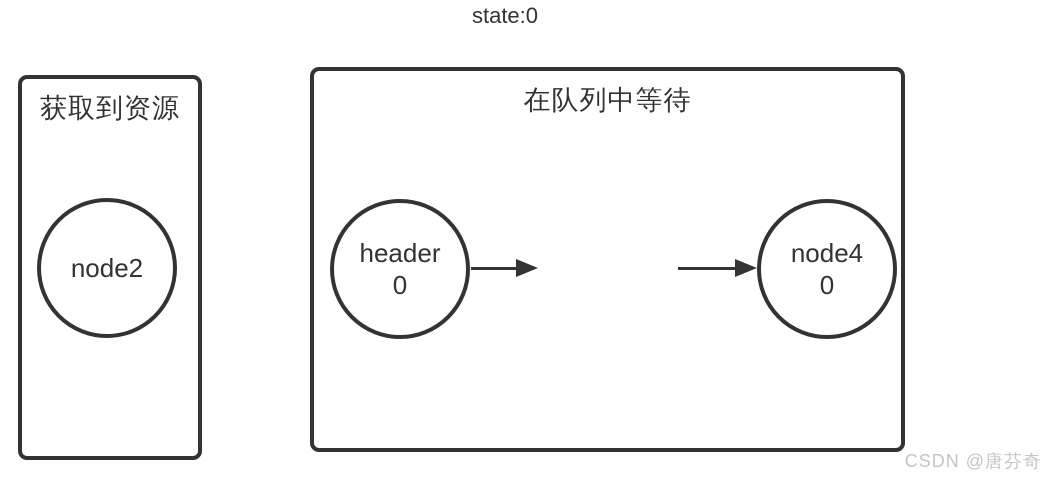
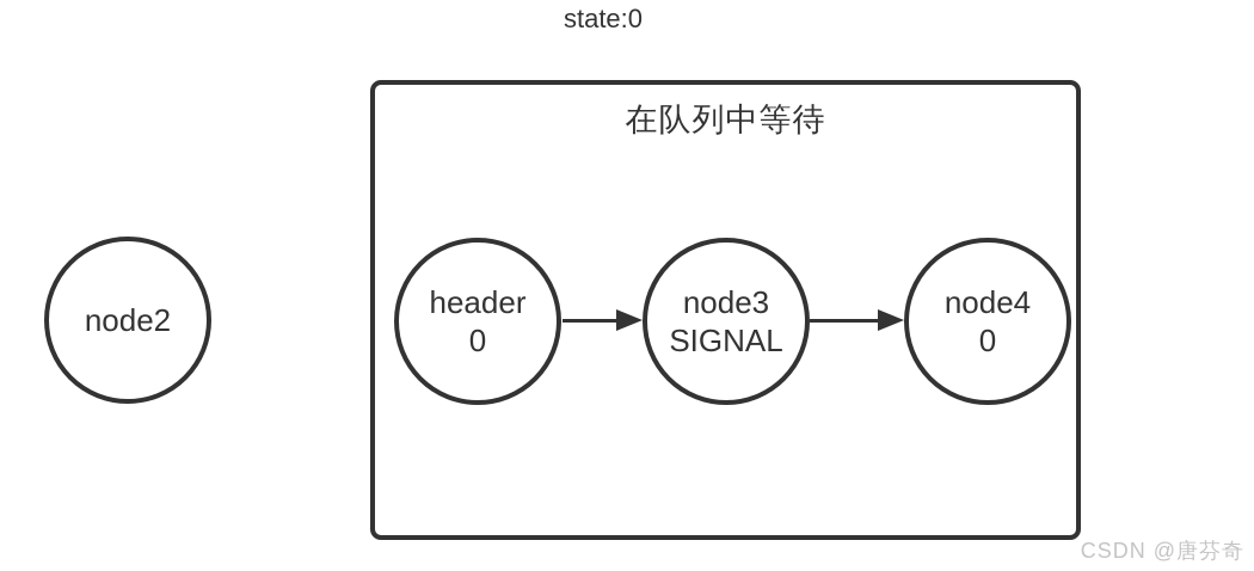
  state:0
- 获取到资源
  node2
  在队列中等待
  header
  0
+ node3
+ SIGNAL
  node4
  0
  CSDN @唐芬奇
